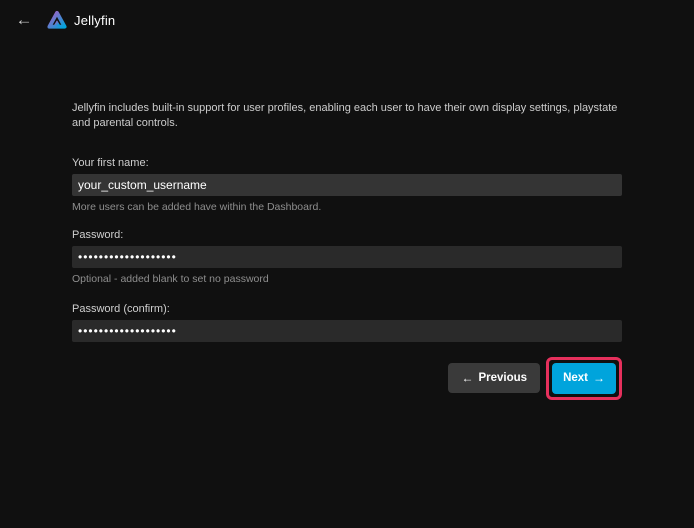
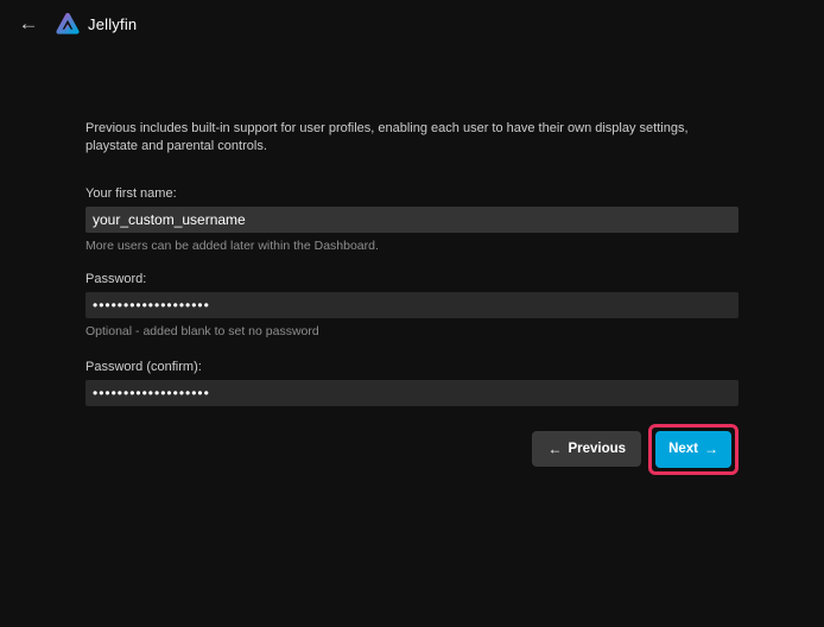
  ←
  Jellyfin
- Jellyfin includes built-in support for user profiles, enabling each user to have their own display settings, playstate and parental controls.
+ Previous includes built-in support for user profiles, enabling each user to have their own display settings, playstate and parental controls.
  Your first name:
  your_custom_username
- More users can be added have within the Dashboard.
+ More users can be added later within the Dashboard.
  Password:
  •••••••••••••••••••
  Optional - added blank to set no password
  Password (confirm):
  •••••••••••••••••••
  ←
  Previous
  Next
  →
